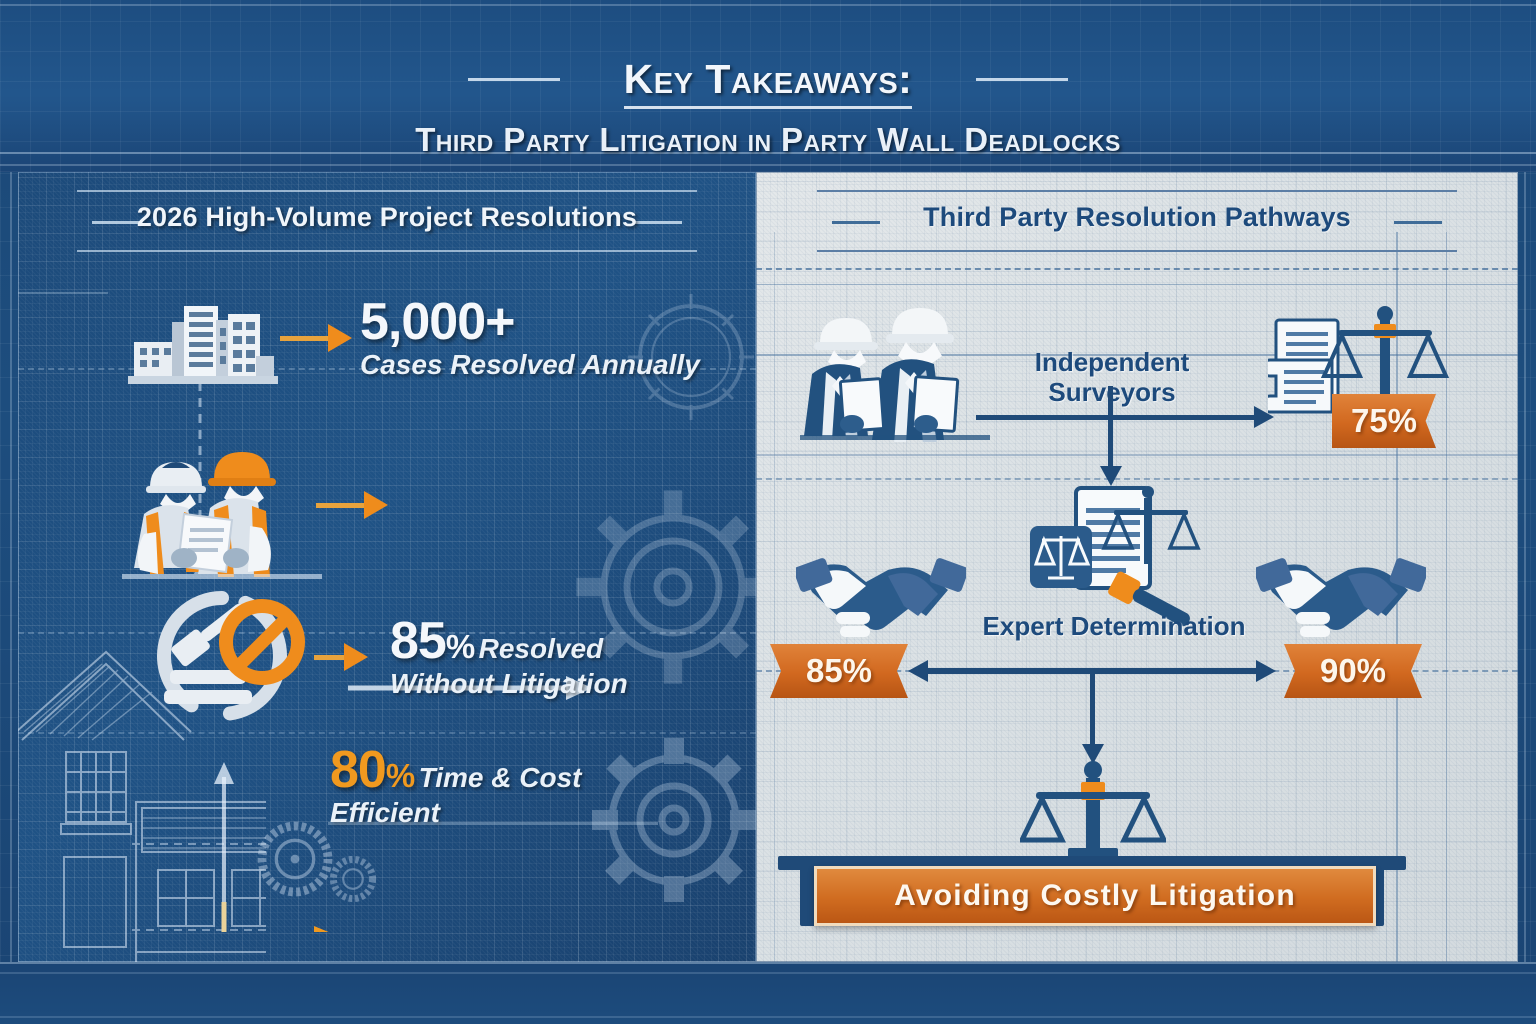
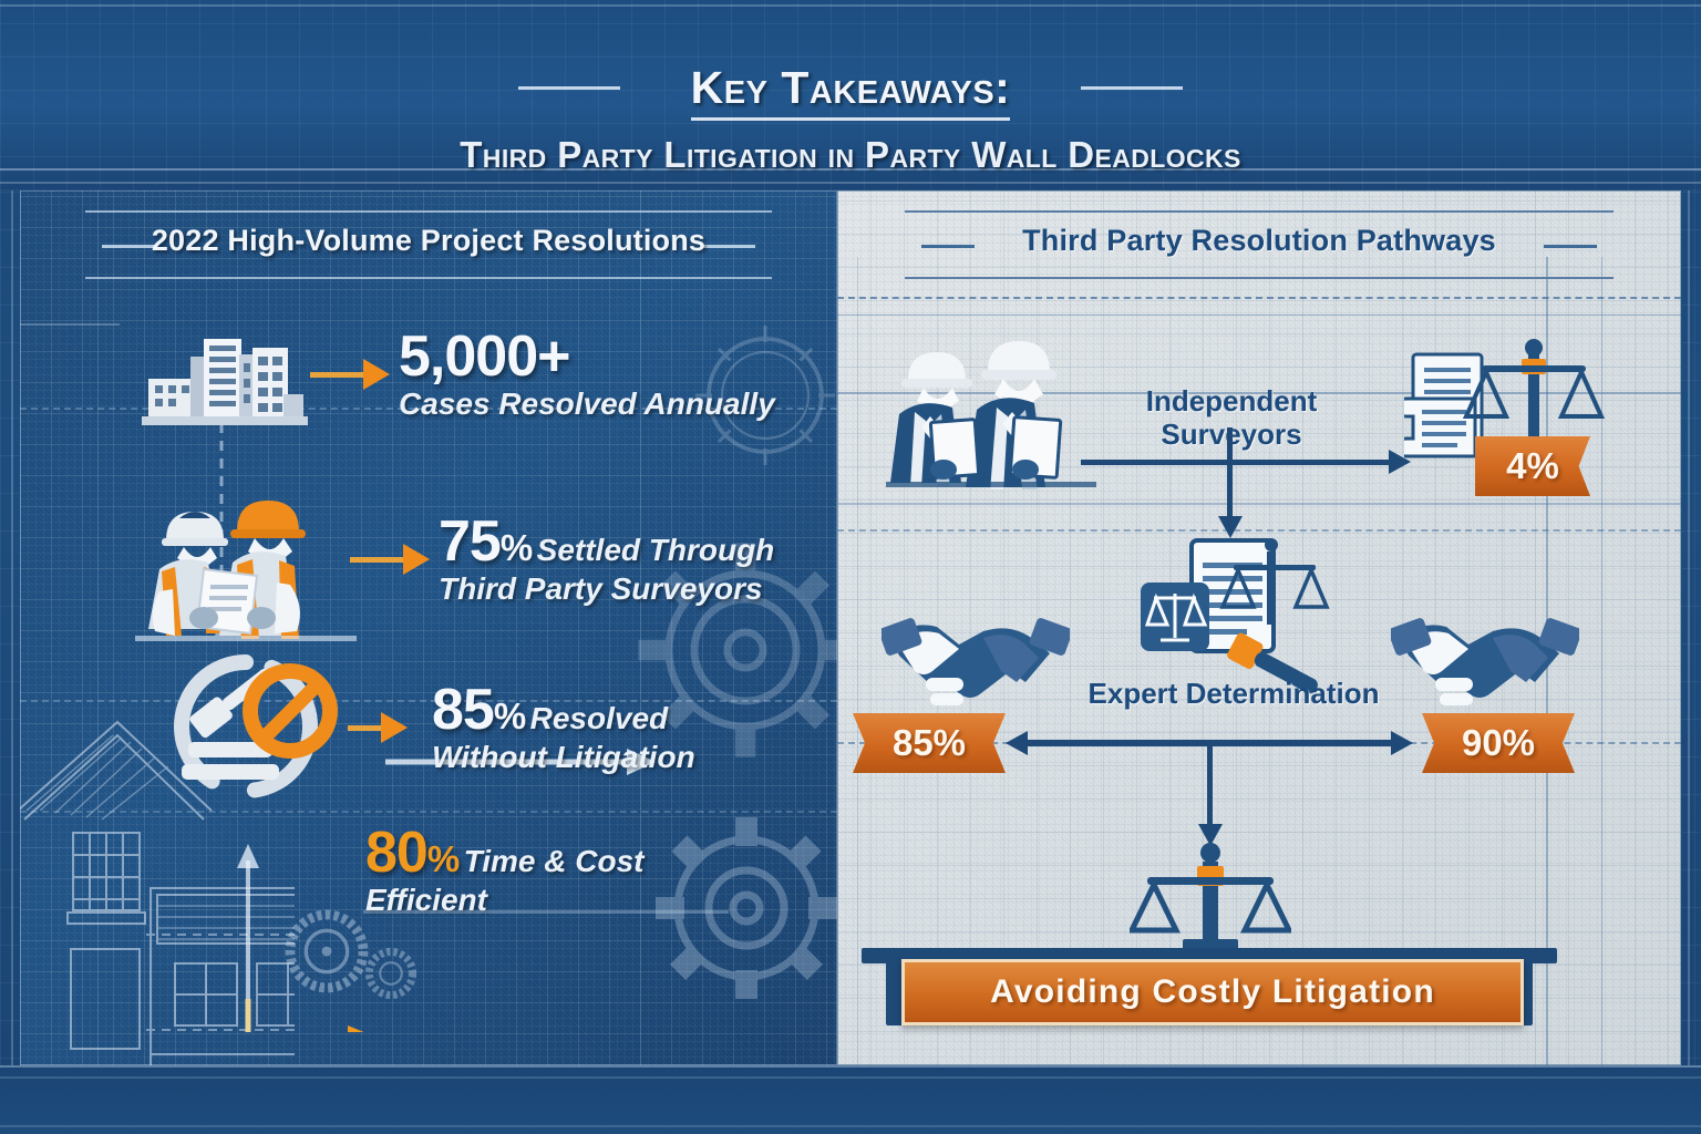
  Key Takeaways:
  Third Party Litigation in Party Wall Deadlocks
- 2026 High-Volume Project Resolutions
+ 2022 High-Volume Project Resolutions
  5,000+
  Cases Resolved Annually
+ 75% Settled Through
+ Third Party Surveyors
  85% Resolved
  Without Litigation
  80% Time & Cost
  Efficient
  Third Party Resolution Pathways
  Independent Surveyors
- 75%
+ 4%
  Expert Determination
  85%
  90%
  Avoiding Costly Litigation
